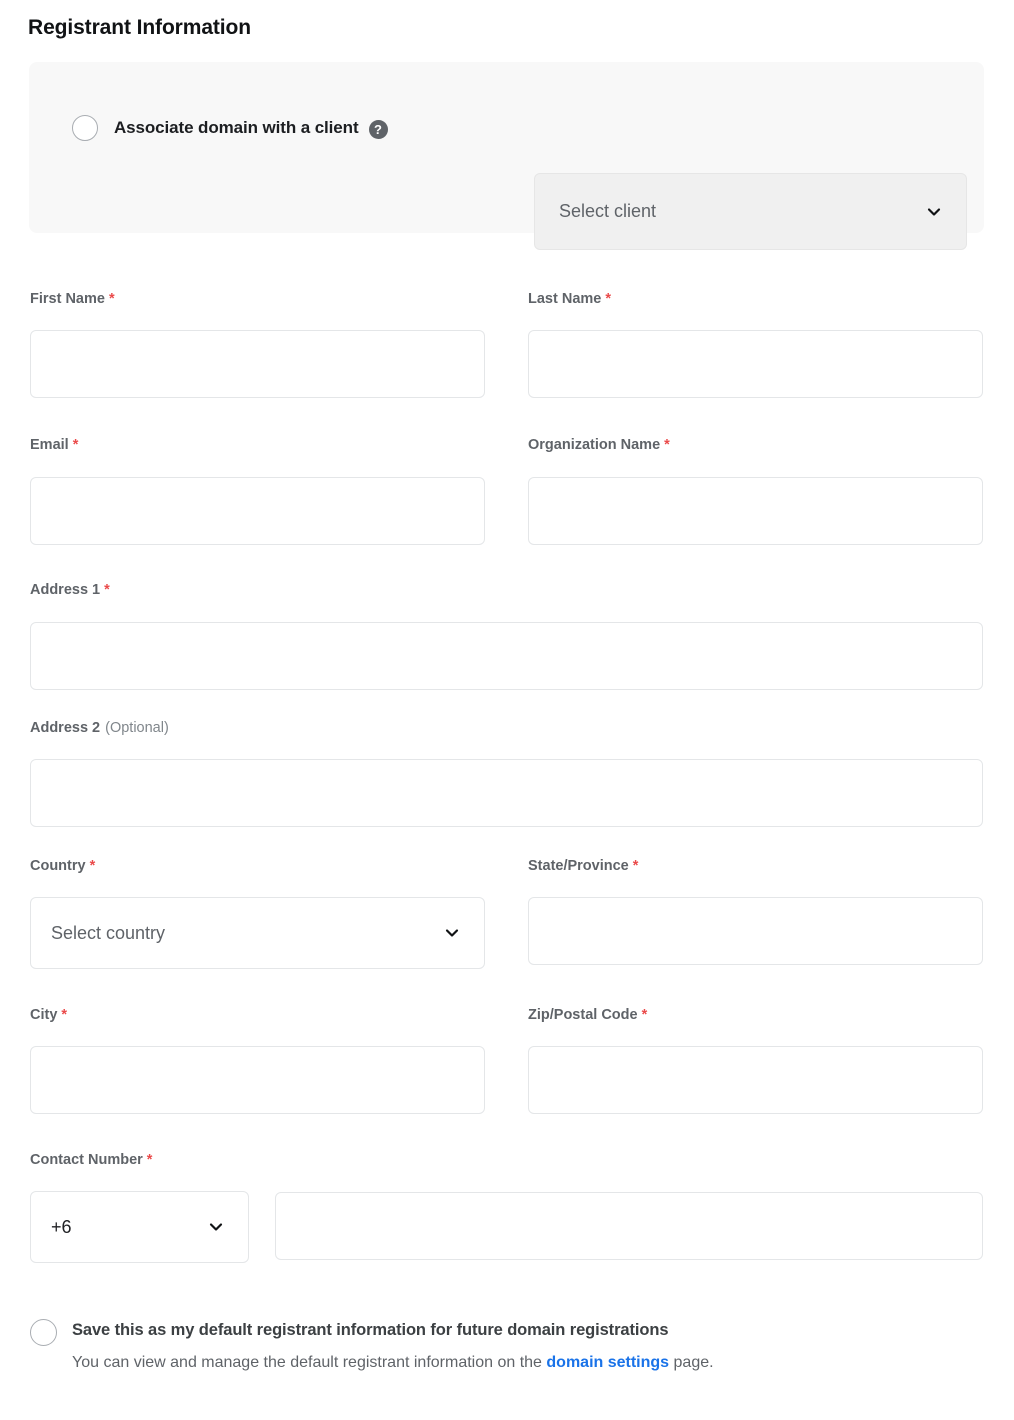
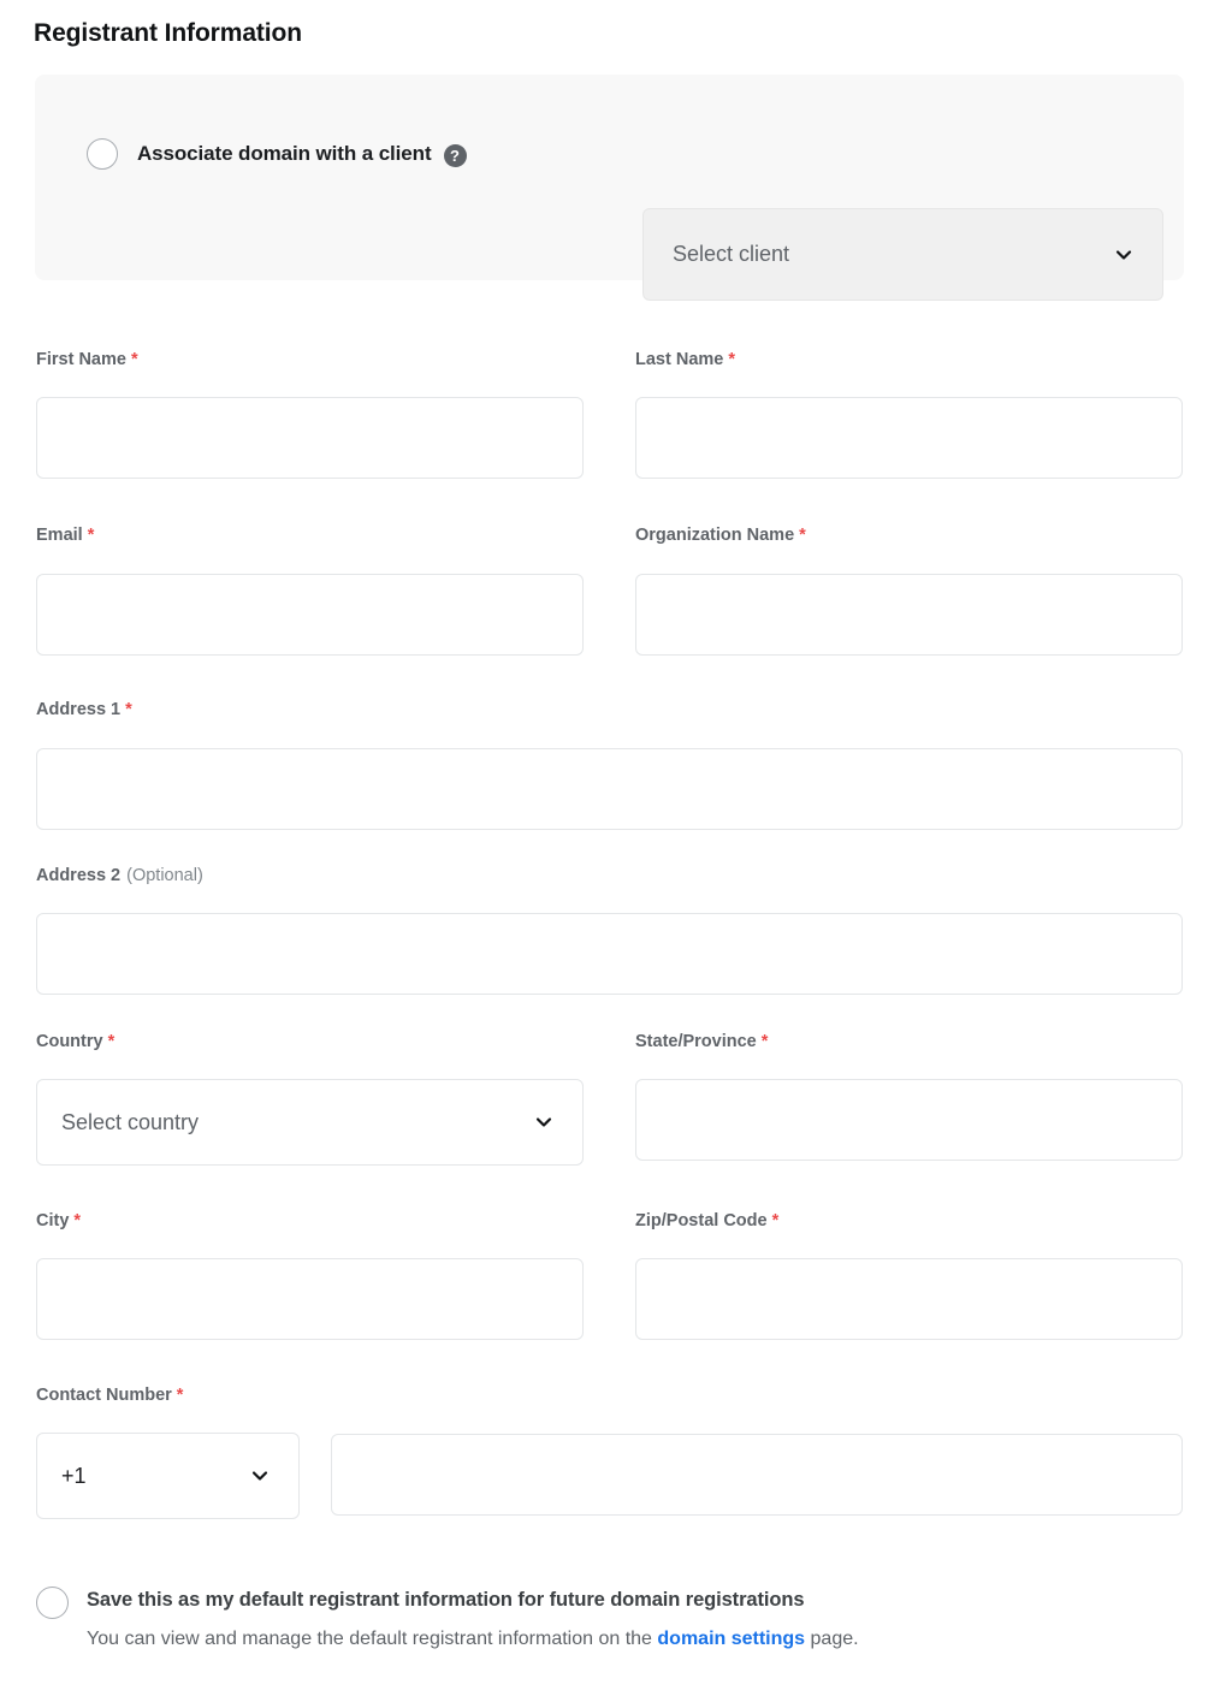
  Registrant Information
  Associate domain with a client
  ?
  Select client
  First Name *
  Last Name *
  Email *
  Organization Name *
  Address 1 *
  Address 2 (Optional)
  Country *
  Select country
  State/Province *
  City *
  Zip/Postal Code *
  Contact Number *
- +6
+ +1
  Save this as my default registrant information for future domain registrations
  You can view and manage the default registrant information on the domain settings page.
